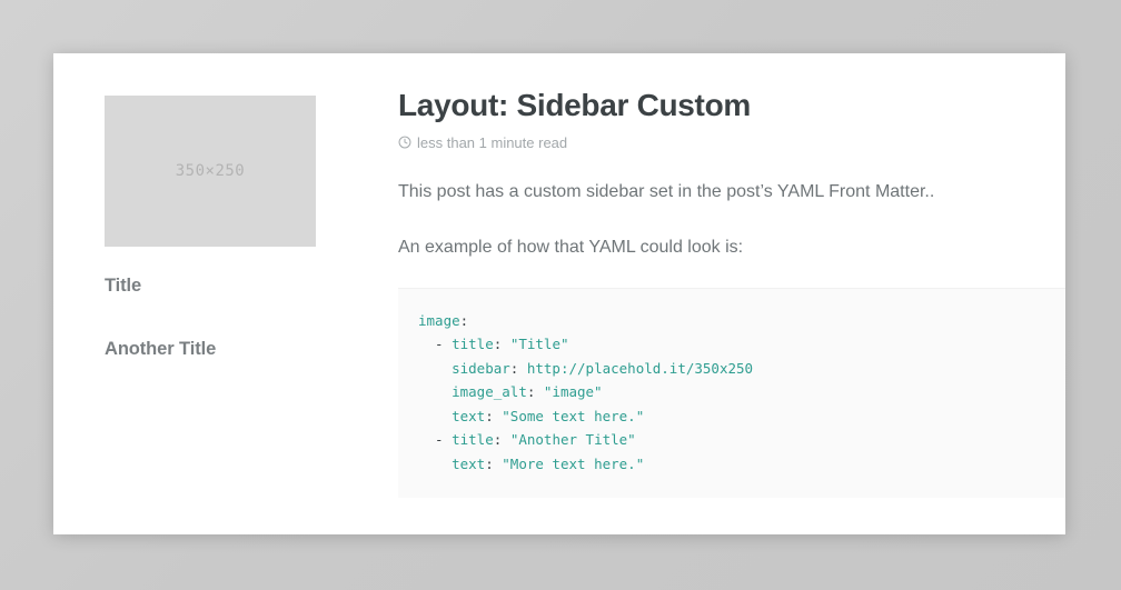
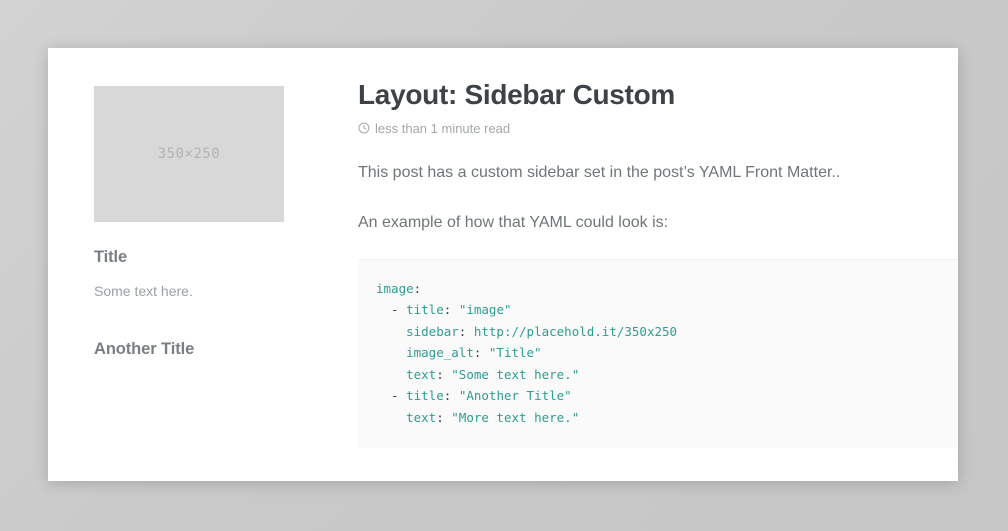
  350×250
  Title
+ Some text here.
  Another Title
  Layout: Sidebar Custom
  less than 1 minute read
  This post has a custom sidebar set in the post’s YAML Front Matter..
  An example of how that YAML could look is:
  image:
- - title: "Title"
+ - title: "image"
  sidebar: http://placehold.it/350x250
- image_alt: "image"
+ image_alt: "Title"
  text: "Some text here."
  - title: "Another Title"
  text: "More text here."
